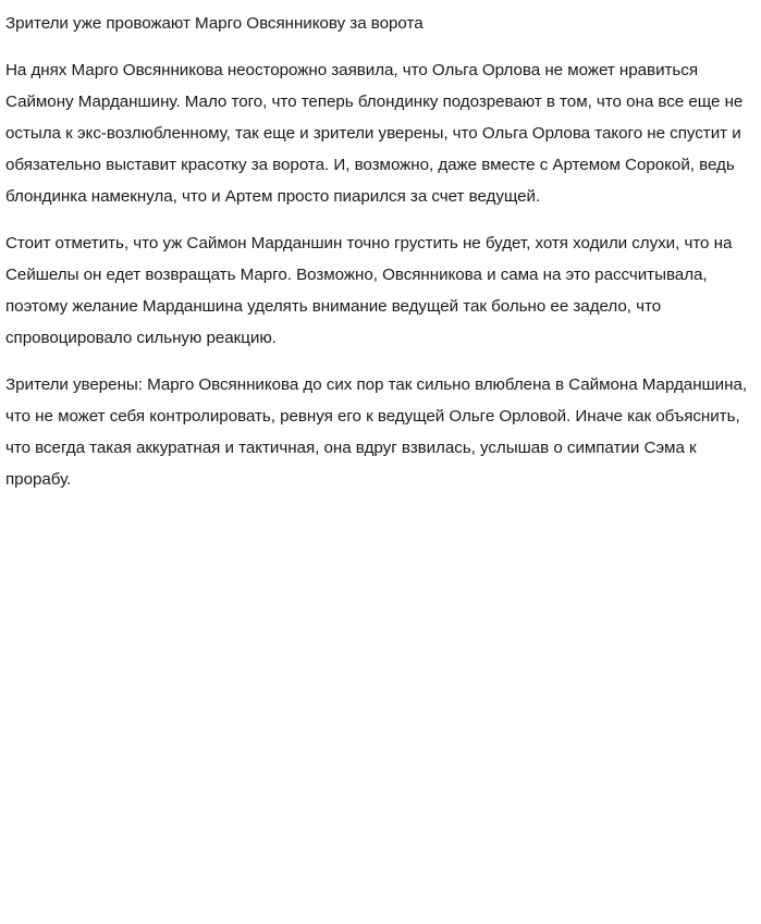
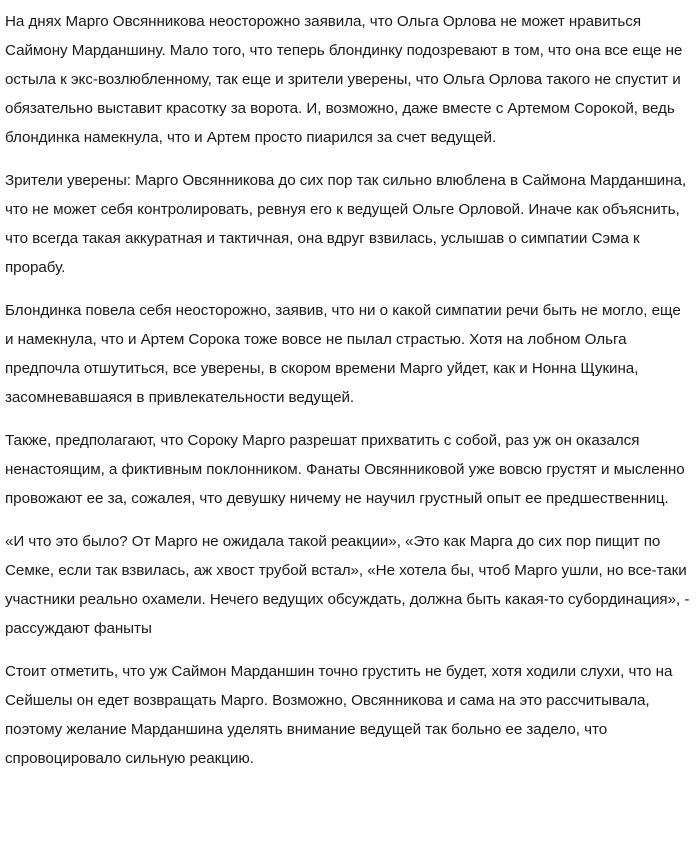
- Зрители уже провожают Марго Овсянникову за ворота
  На днях Марго Овсянникова неосторожно заявила, что Ольга Орлова не может нравиться Саймону Марданшину. Мало того, что теперь блондинку подозревают в том, что она все еще не остыла к экс-возлюбленному, так еще и зрители уверены, что Ольга Орлова такого не спустит и обязательно выставит красотку за ворота. И, возможно, даже вместе с Артемом Сорокой, ведь блондинка намекнула, что и Артем просто пиарился за счет ведущей.
- Стоит отметить, что уж Саймон Марданшин точно грустить не будет, хотя ходили слухи, что на Сейшелы он едет возвращать Марго. Возможно, Овсянникова и сама на это рассчитывала, поэтому желание Марданшина уделять внимание ведущей так больно ее задело, что спровоцировало сильную реакцию.
+ Зрители уверены: Марго Овсянникова до сих пор так сильно влюблена в Саймона Марданшина, что не может себя контролировать, ревнуя его к ведущей Ольге Орловой. Иначе как объяснить, что всегда такая аккуратная и тактичная, она вдруг взвилась, услышав о симпатии Сэма к прорабу.
+ Блондинка повела себя неосторожно, заявив, что ни о какой симпатии речи быть не могло, еще и намекнула, что и Артем Сорока тоже вовсе не пылал страстью. Хотя на лобном Ольга предпочла отшутиться, все уверены, в скором времени Марго уйдет, как и Нонна Щукина, засомневавшаяся в привлекательности ведущей.
+ Также, предполагают, что Сороку Марго разрешат прихватить с собой, раз уж он оказался ненастоящим, а фиктивным поклонником. Фанаты Овсянниковой уже вовсю грустят и мысленно провожают ее за, сожалея, что девушку ничему не научил грустный опыт ее предшественниц.
+ «И что это было? От Марго не ожидала такой реакции», «Это как Марга до сих пор пищит по Семке, если так взвилась, аж хвост трубой встал», «Не хотела бы, чтоб Марго ушли, но все-таки участники реально охамели. Нечего ведущих обсуждать, должна быть какая-то субординация», - рассуждают фаныты
- Зрители уверены: Марго Овсянникова до сих пор так сильно влюблена в Саймона Марданшина, что не может себя контролировать, ревнуя его к ведущей Ольге Орловой. Иначе как объяснить, что всегда такая аккуратная и тактичная, она вдруг взвилась, услышав о симпатии Сэма к прорабу.
+ Стоит отметить, что уж Саймон Марданшин точно грустить не будет, хотя ходили слухи, что на Сейшелы он едет возвращать Марго. Возможно, Овсянникова и сама на это рассчитывала, поэтому желание Марданшина уделять внимание ведущей так больно ее задело, что спровоцировало сильную реакцию.
